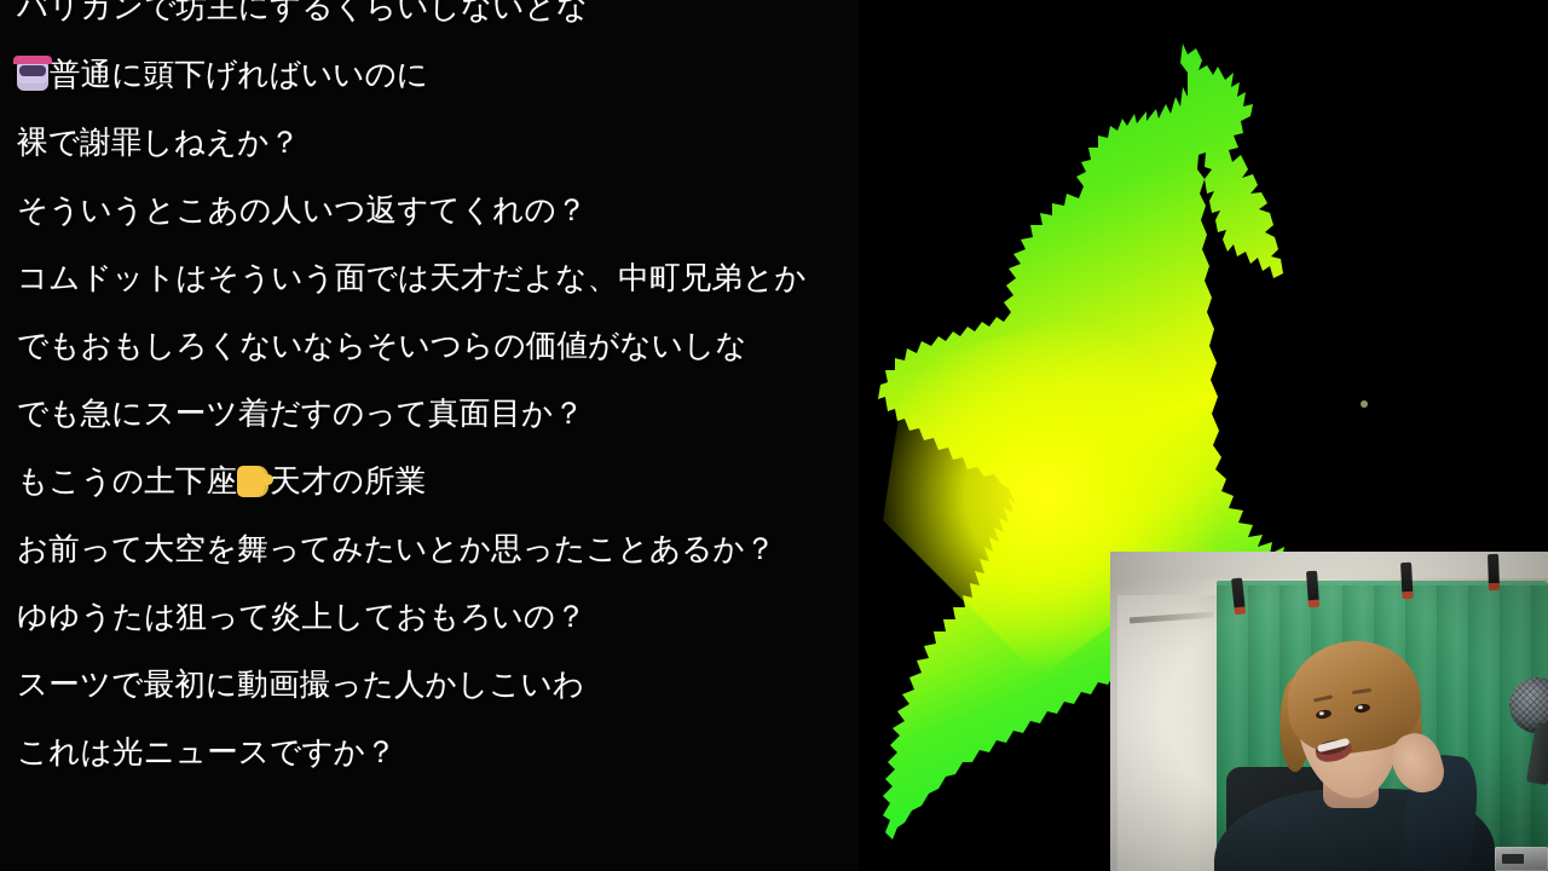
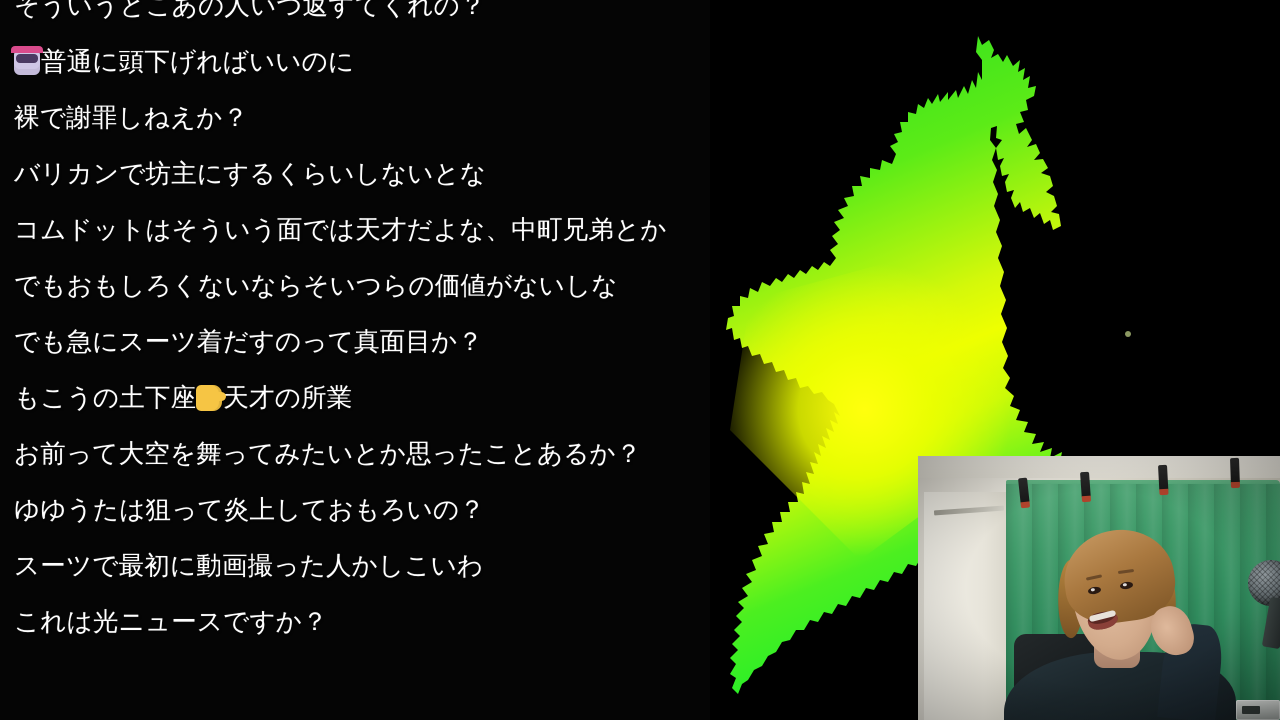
- バリカンで坊主にするくらいしないとな
+ そういうとこあの人いつ返すてくれの？
  普通に頭下げればいいのに
  裸で謝罪しねえか？
- そういうとこあの人いつ返すてくれの？
+ バリカンで坊主にするくらいしないとな
  コムドットはそういう面では天才だよな、中町兄弟とか
  でもおもしろくないならそいつらの価値がないしな
  でも急にスーツ着だすのって真面目か？
  もこうの土下座 天才の所業
  お前って大空を舞ってみたいとか思ったことあるか？
  ゆゆうたは狙って炎上しておもろいの？
  スーツで最初に動画撮った人かしこいわ
  これは光ニュースですか？
